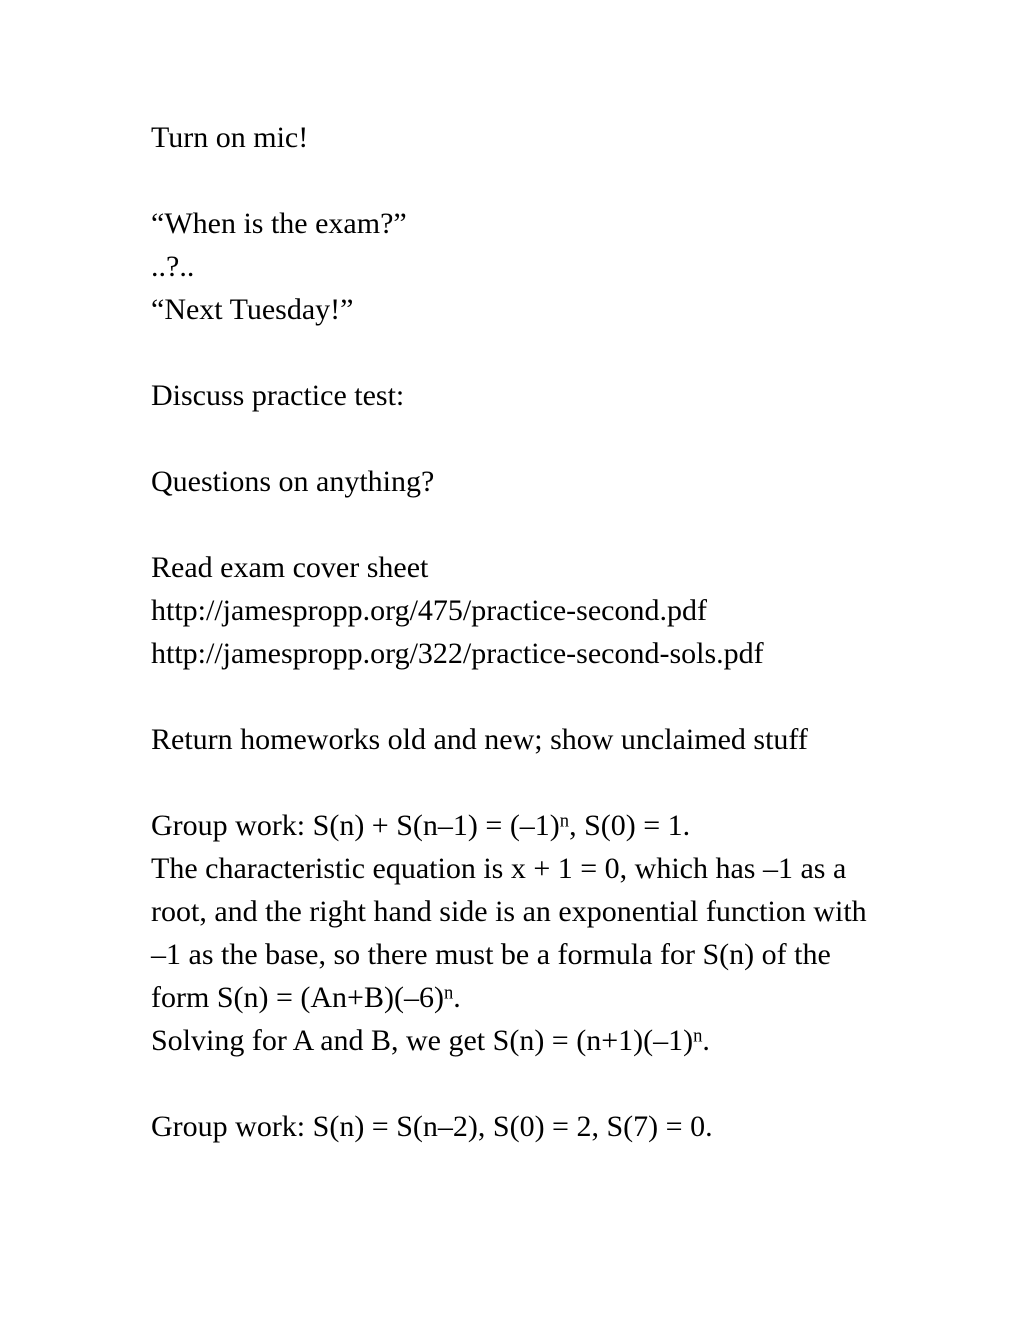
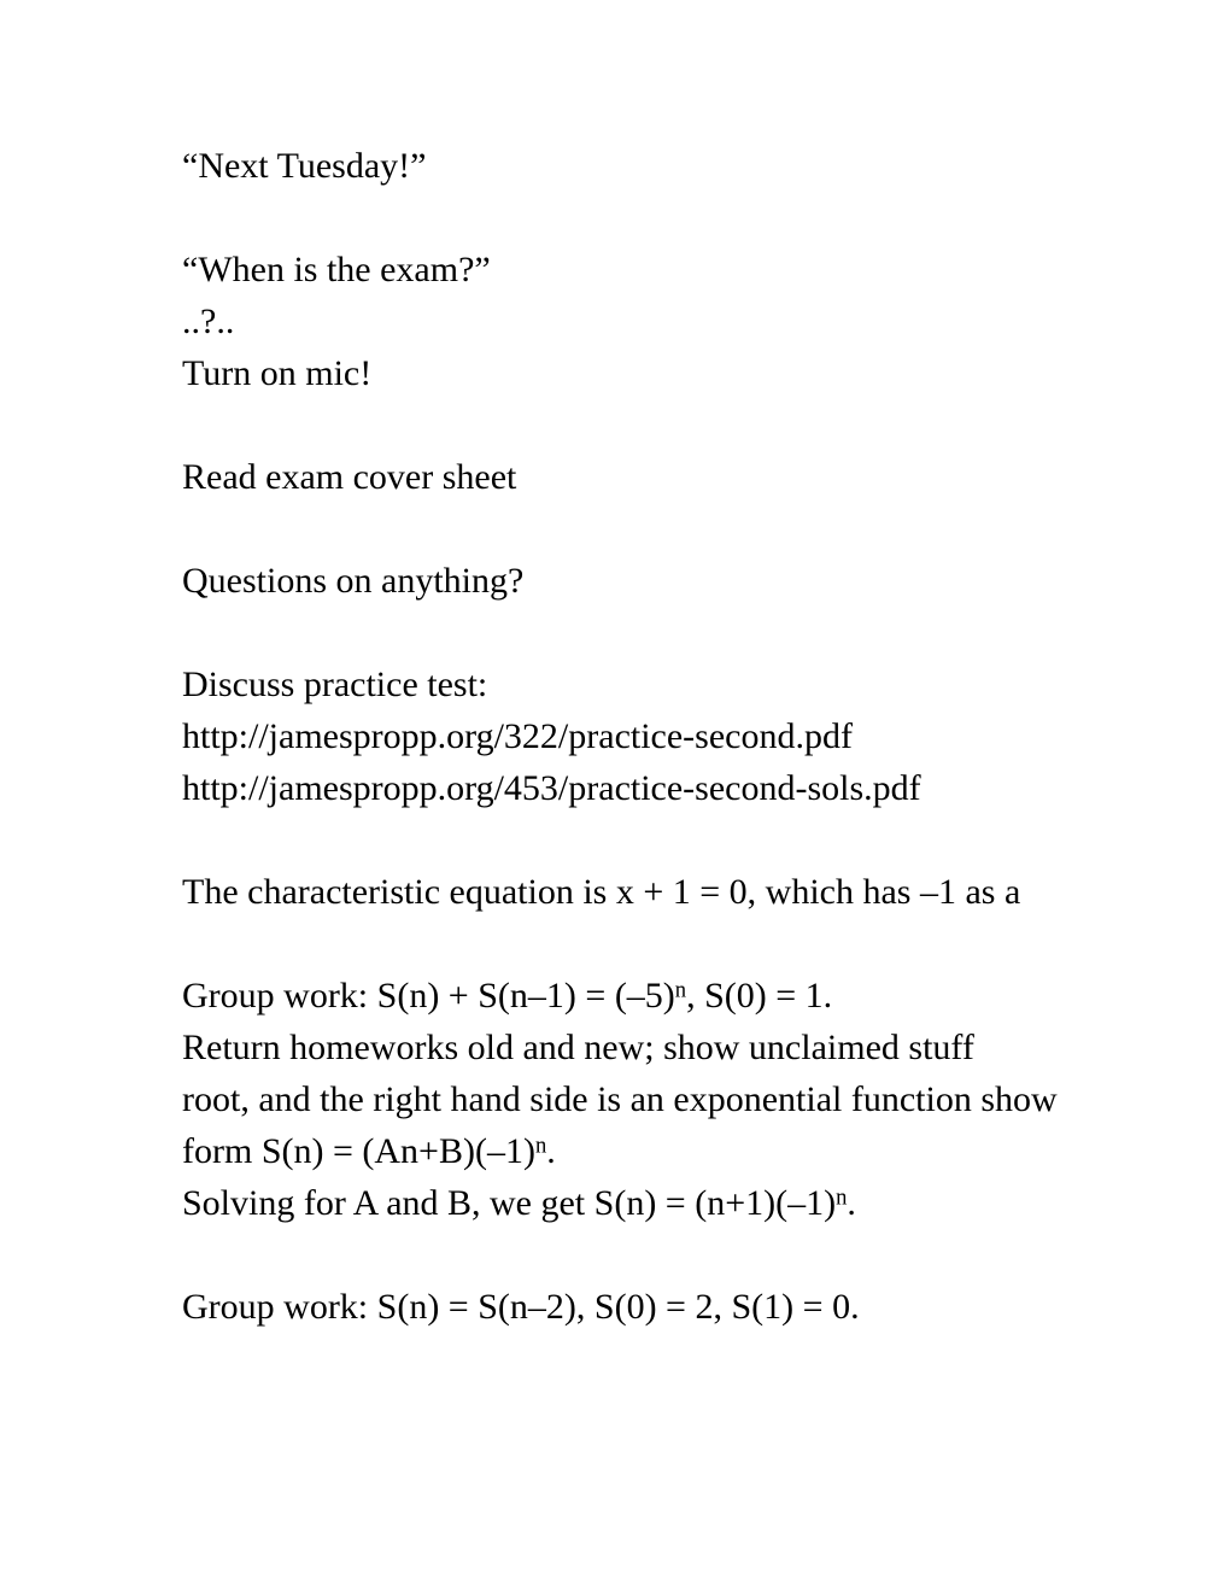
- Turn on mic!
+ “Next Tuesday!”
  “When is the exam?”
  ..?..
- “Next Tuesday!”
+ Turn on mic!
- Discuss practice test:
+ Read exam cover sheet
  Questions on anything?
- Read exam cover sheet
+ Discuss practice test:
- http://jamespropp.org/475/practice-second.pdf
+ http://jamespropp.org/322/practice-second.pdf
- http://jamespropp.org/322/practice-second-sols.pdf
+ http://jamespropp.org/453/practice-second-sols.pdf
- Return homeworks old and new; show unclaimed stuff
+ The characteristic equation is x + 1 = 0, which has –1 as a
- Group work: S(n) + S(n–1) = (–1)n, S(0) = 1.
+ Group work: S(n) + S(n–1) = (–5)n, S(0) = 1.
- The characteristic equation is x + 1 = 0, which has –1 as a
+ Return homeworks old and new; show unclaimed stuff
- root, and the right hand side is an exponential function with
+ root, and the right hand side is an exponential function show
- –1 as the base, so there must be a formula for S(n) of the
- form S(n) = (An+B)(–6)n.
+ form S(n) = (An+B)(–1)n.
  Solving for A and B, we get S(n) = (n+1)(–1)n.
- Group work: S(n) = S(n–2), S(0) = 2, S(7) = 0.
+ Group work: S(n) = S(n–2), S(0) = 2, S(1) = 0.
